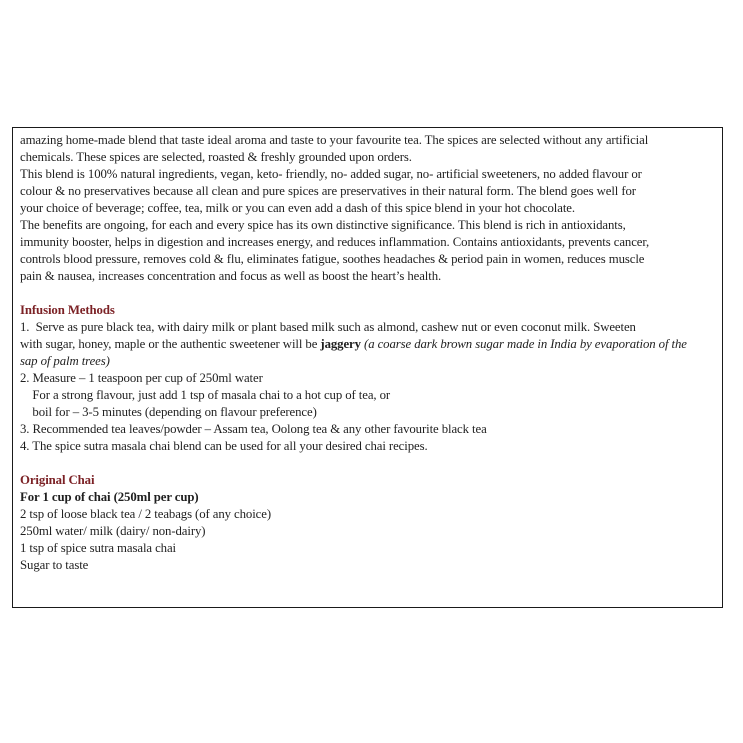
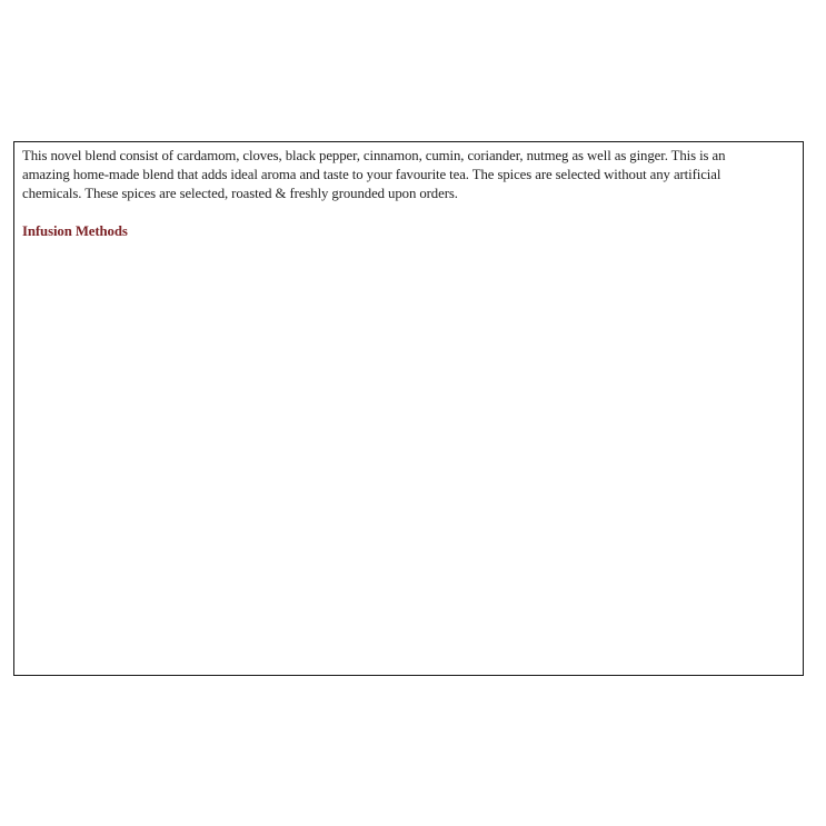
+ This novel blend consist of cardamom, cloves, black pepper, cinnamon, cumin, coriander, nutmeg as well as ginger. This is an
- amazing home-made blend that taste ideal aroma and taste to your favourite tea. The spices are selected without any artificial
+ amazing home-made blend that adds ideal aroma and taste to your favourite tea. The spices are selected without any artificial
  chemicals. These spices are selected, roasted & freshly grounded upon orders.
- This blend is 100% natural ingredients, vegan, keto- friendly, no- added sugar, no- artificial sweeteners, no added flavour or
- colour & no preservatives because all clean and pure spices are preservatives in their natural form. The blend goes well for
- your choice of beverage; coffee, tea, milk or you can even add a dash of this spice blend in your hot chocolate.
- The benefits are ongoing, for each and every spice has its own distinctive significance. This blend is rich in antioxidants,
- immunity booster, helps in digestion and increases energy, and reduces inflammation. Contains antioxidants, prevents cancer,
- controls blood pressure, removes cold & flu, eliminates fatigue, soothes headaches & period pain in women, reduces muscle
- pain & nausea, increases concentration and focus as well as boost the heart’s health.
  Infusion Methods
- 1. Serve as pure black tea, with dairy milk or plant based milk such as almond, cashew nut or even coconut milk. Sweeten
- with sugar, honey, maple or the authentic sweetener will be jaggery (a coarse dark brown sugar made in India by evaporation of the
- sap of palm trees)
- 2. Measure – 1 teaspoon per cup of 250ml water
- For a strong flavour, just add 1 tsp of masala chai to a hot cup of tea, or
- boil for – 3-5 minutes (depending on flavour preference)
- 3. Recommended tea leaves/powder – Assam tea, Oolong tea & any other favourite black tea
- 4. The spice sutra masala chai blend can be used for all your desired chai recipes.
- Original Chai
- For 1 cup of chai (250ml per cup)
- 2 tsp of loose black tea / 2 teabags (of any choice)
- 250ml water/ milk (dairy/ non-dairy)
- 1 tsp of spice sutra masala chai
- Sugar to taste
